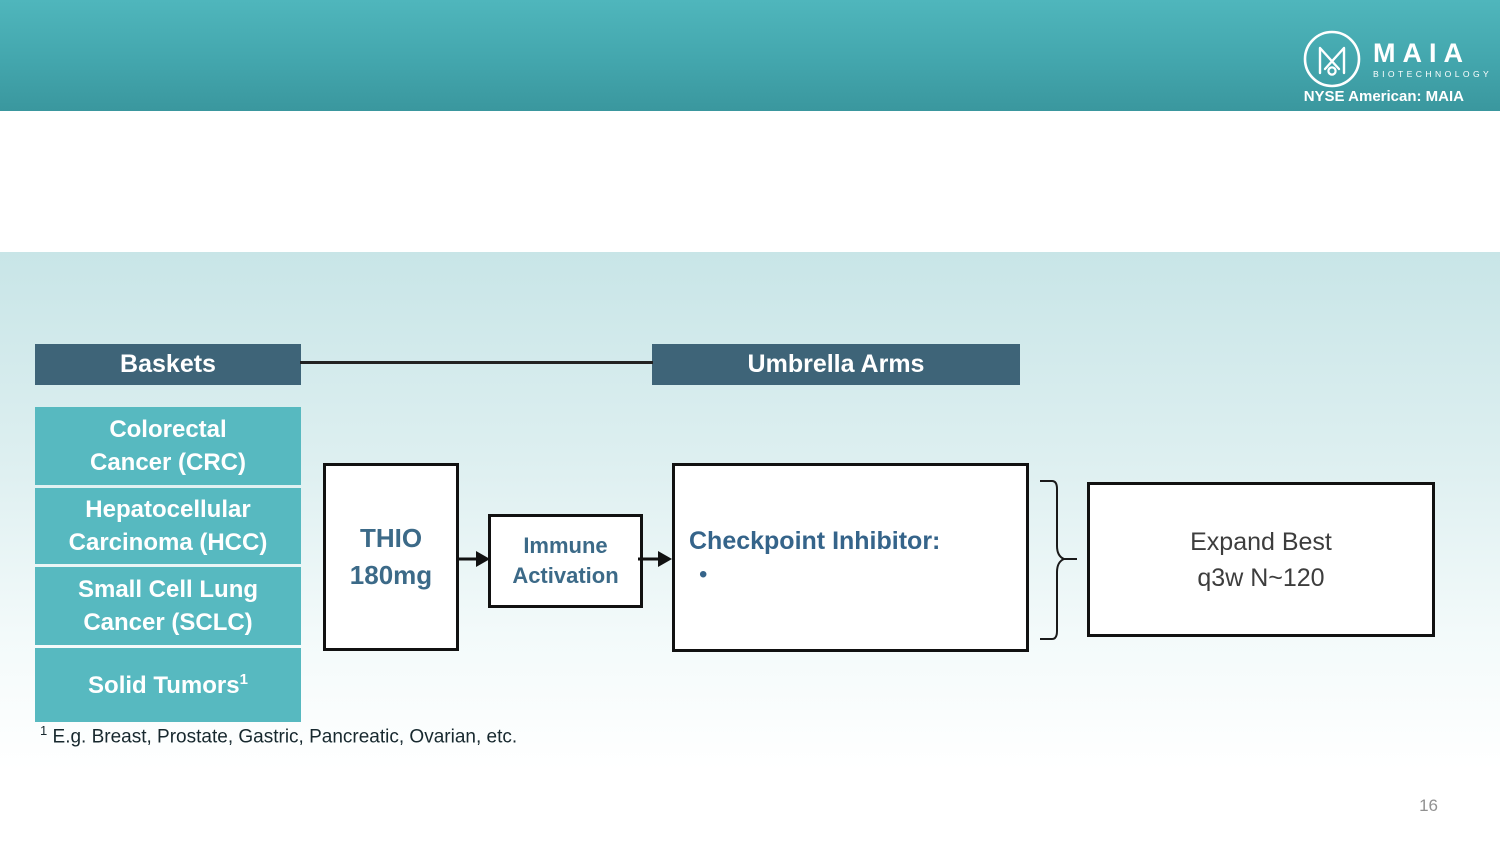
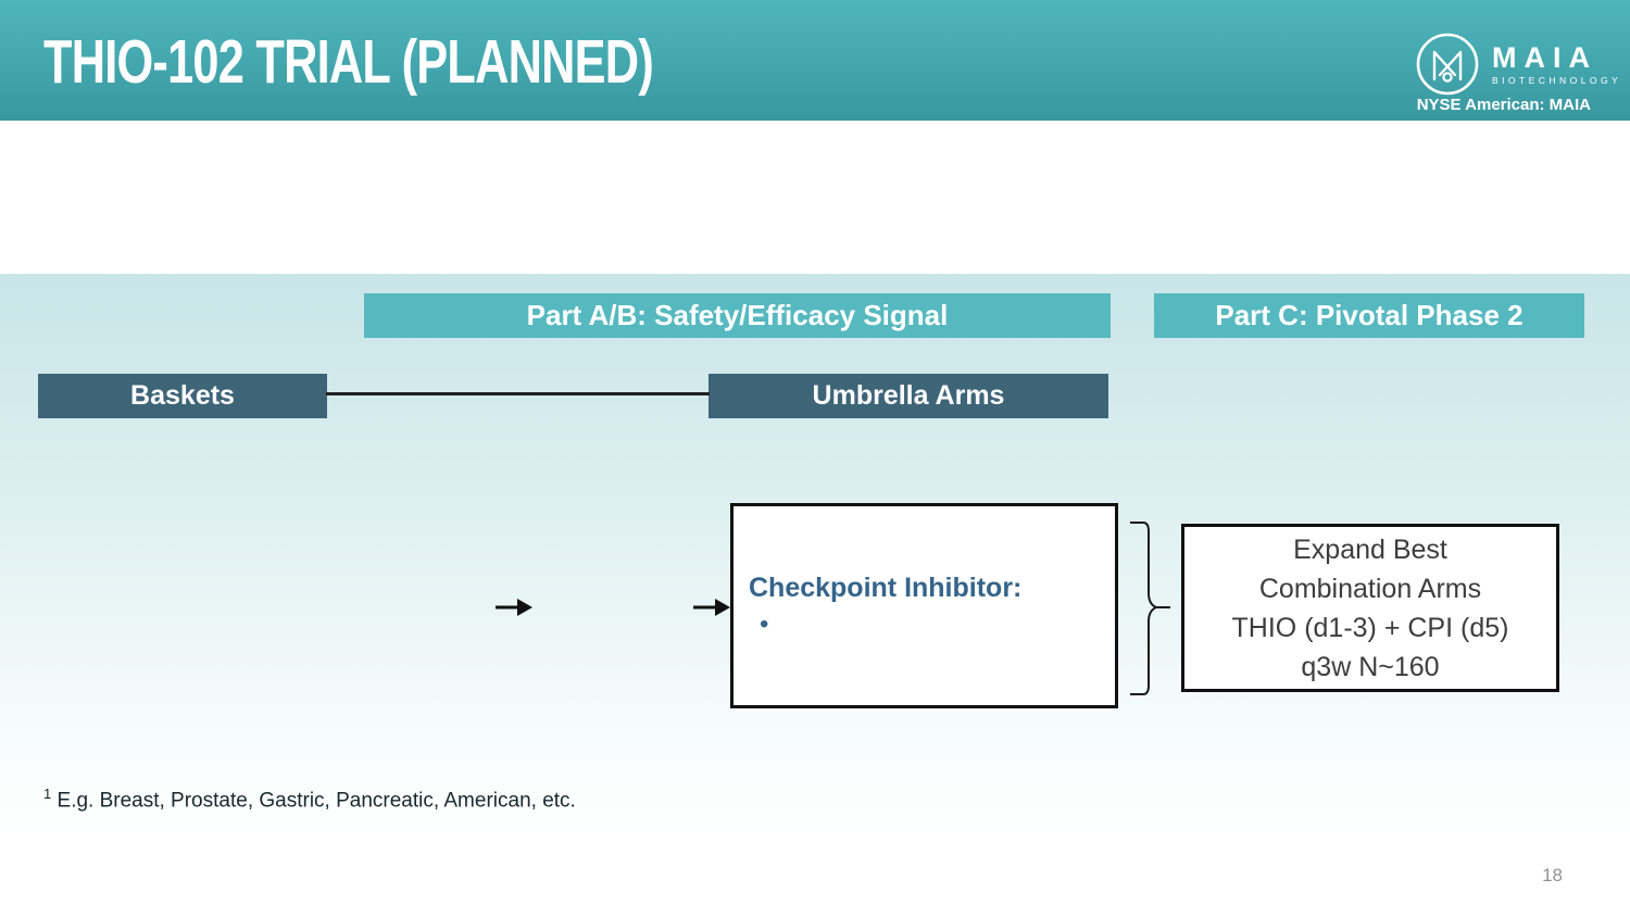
+ THIO-102 TRIAL (PLANNED)
  MAIA
  BIOTECHNOLOGY
  NYSE American: MAIA
+ Part A/B: Safety/Efficacy Signal
+ Part C: Pivotal Phase 2
  Baskets
  Umbrella Arms
- Colorectal
- Cancer (CRC)
- Hepatocellular
- Carcinoma (HCC)
- Small Cell Lung
- Cancer (SCLC)
- Solid Tumors1
- THIO
- 180mg
- Immune
- Activation
  Checkpoint Inhibitor:
  •
  Expand Best
+ Combination Arms
+ THIO (d1-3) + CPI (d5)
- q3w N~120
+ q3w N~160
- 1 E.g. Breast, Prostate, Gastric, Pancreatic, Ovarian, etc.
+ 1 E.g. Breast, Prostate, Gastric, Pancreatic, American, etc.
- 16
+ 18
